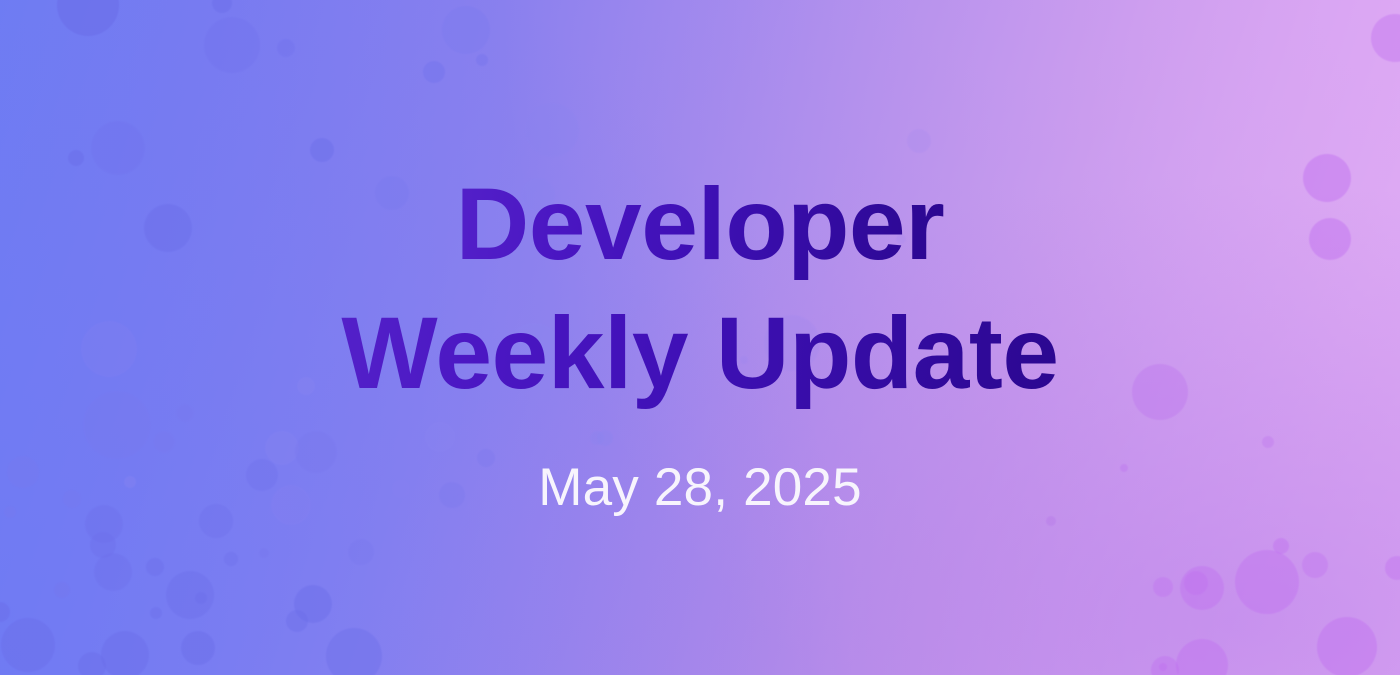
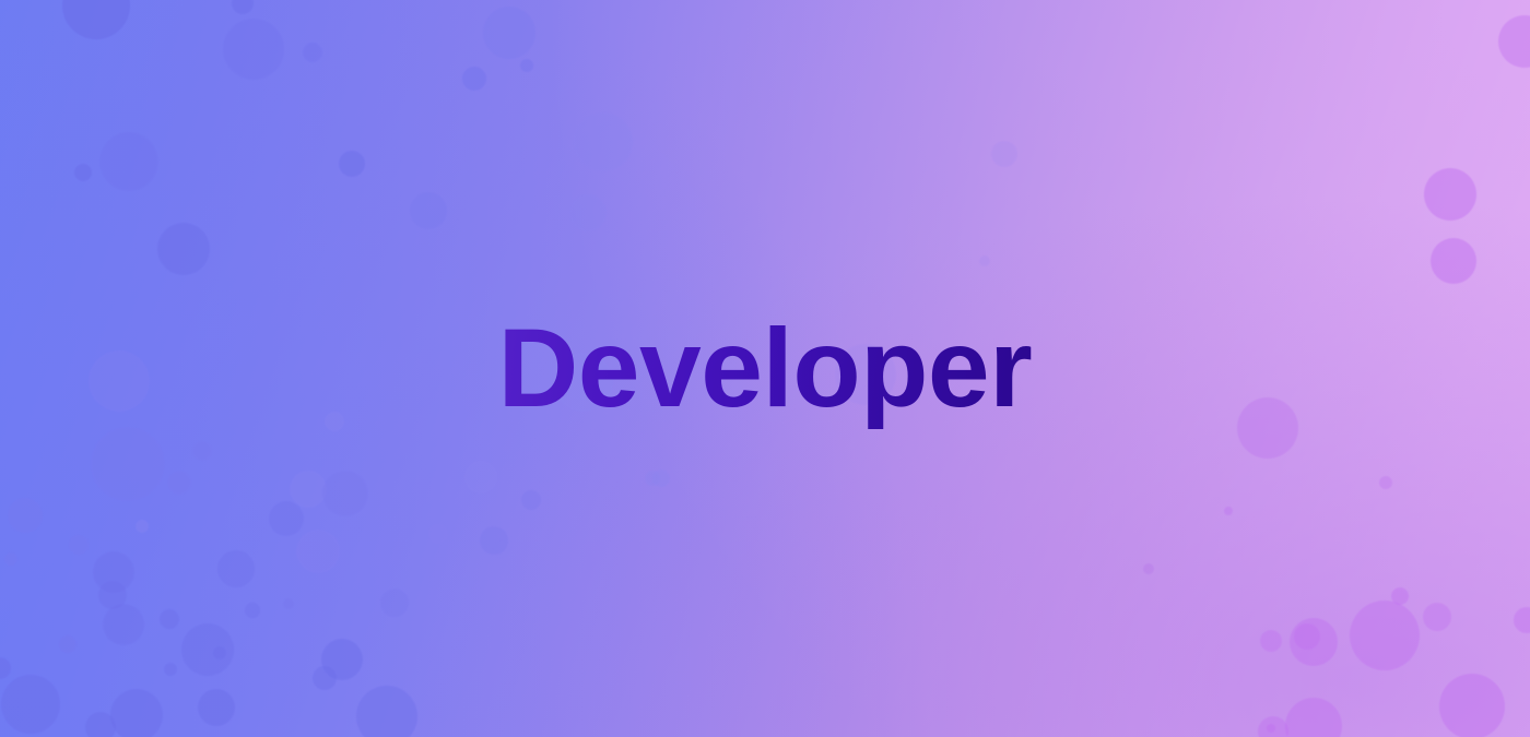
  Developer
- Weekly Update
- May 28, 2025
